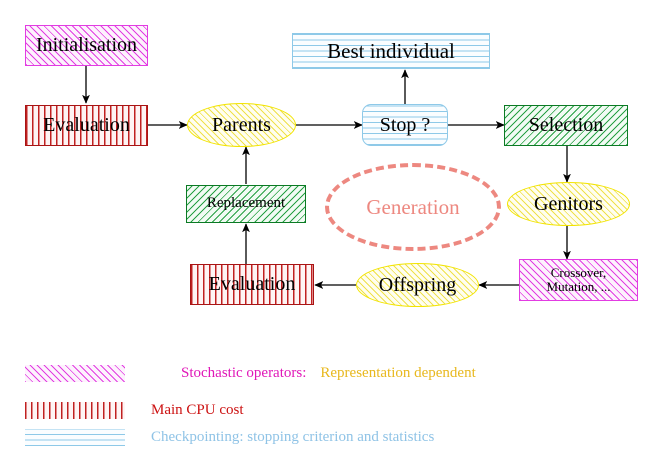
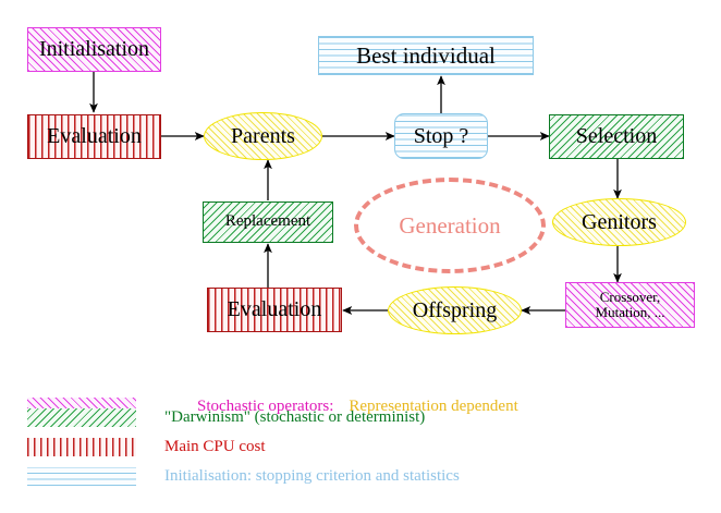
  Generation
  Initialisation
  Evaluation
  Parents
  Best individual
  Stop ?
  Selection
  Genitors
  Crossover,
  Mutation, ...
  Offspring
  Evaluation
  Replacement
  Stochastic operators: Representation dependent
+ "Darwinism" (stochastic or determinist)
  Main CPU cost
- Checkpointing: stopping criterion and statistics
+ Initialisation: stopping criterion and statistics
